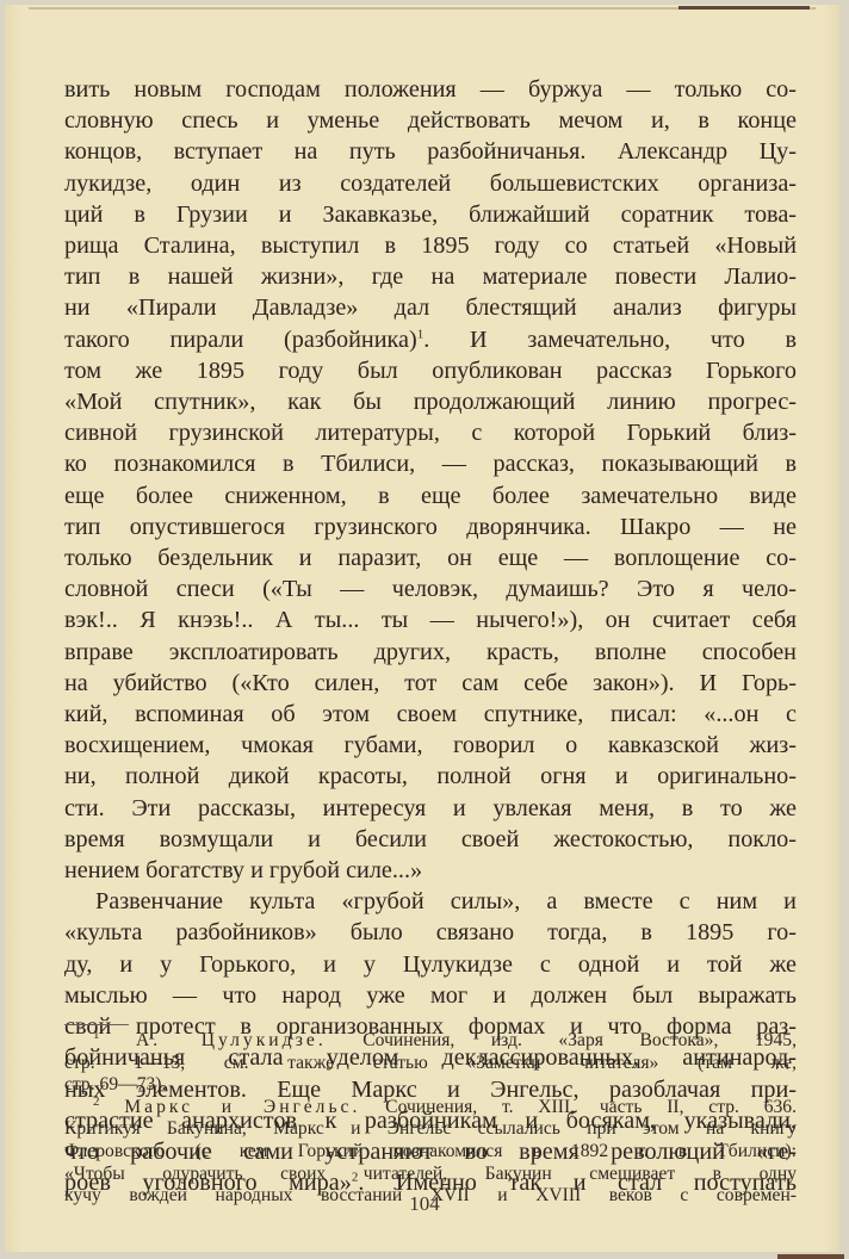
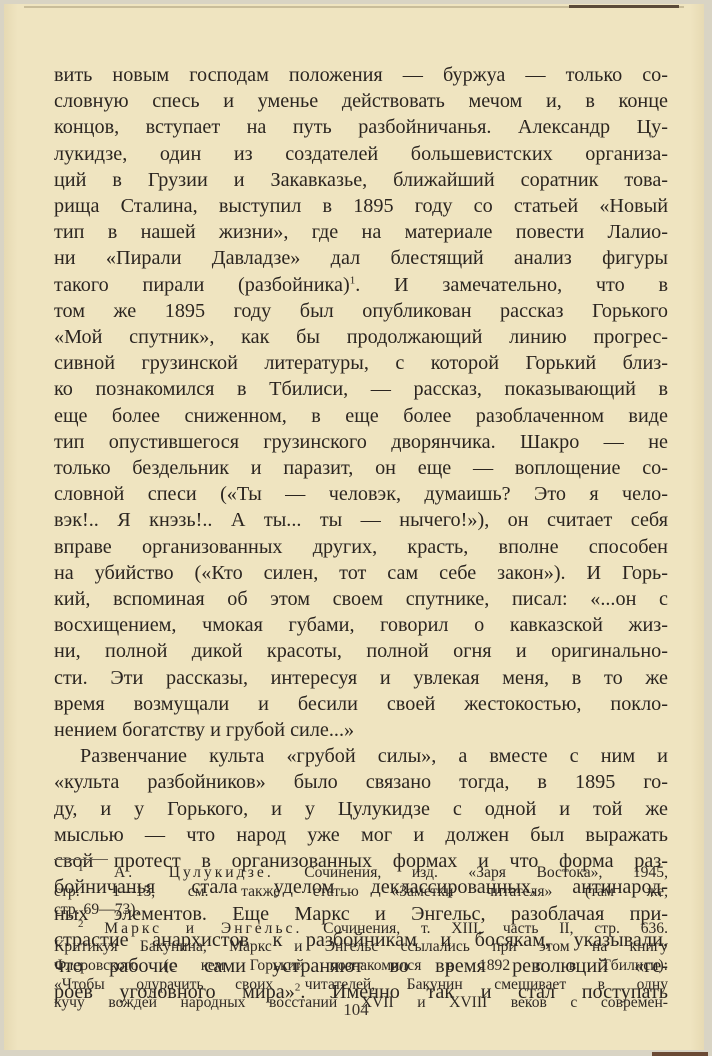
  вить новым господам положения — буржуа — только со-
  словную спесь и уменье действовать мечом и, в конце
  концов, вступает на путь разбойничанья. Александр Цу-
  лукидзе, один из создателей большевистских организа-
  ций в Грузии и Закавказье, ближайший соратник това-
  рища Сталина, выступил в 1895 году со статьей «Новый
  тип в нашей жизни», где на материале повести Лалио-
  ни «Пирали Давладзе» дал блестящий анализ фигуры
  такого пирали (разбойника)1. И замечательно, что в
  том же 1895 году был опубликован рассказ Горького
  «Мой спутник», как бы продолжающий линию прогрес-
  сивной грузинской литературы, с которой Горький близ-
  ко познакомился в Тбилиси, — рассказ, показывающий в
- еще более сниженном, в еще более замечательно виде
+ еще более сниженном, в еще более разоблаченном виде
  тип опустившегося грузинского дворянчика. Шакро — не
  только бездельник и паразит, он еще — воплощение со-
  словной спеси («Ты — человэк, думаишь? Это я чело-
  вэк!.. Я кнэзь!.. А ты... ты — нычего!»), он считает себя
- вправе эксплоатировать других, красть, вполне способен
+ вправе организованных других, красть, вполне способен
  на убийство («Кто силен, тот сам себе закон»). И Горь-
  кий, вспоминая об этом своем спутнике, писал: «...он с
  восхищением, чмокая губами, говорил о кавказской жиз-
  ни, полной дикой красоты, полной огня и оригинально-
  сти. Эти рассказы, интересуя и увлекая меня, в то же
  время возмущали и бесили своей жестокостью, покло-
  нением богатству и грубой силе...»
  Развенчание культа «грубой силы», а вместе с ним и
  «культа разбойников» было связано тогда, в 1895 го-
  ду, и у Горького, и у Цулукидзе с одной и той же
  мыслью — что народ уже мог и должен был выражать
  свой протест в организованных формах и что форма раз-
  бойничанья стала уделом деклассированных, антинарод-
  ных элементов. Еще Маркс и Энгельс, разоблачая при-
  страстие анархистов к разбойникам и босякам, указывали,
  что рабочие сами устраняют во время революций «ге-
  роев уголовного мира»2. Именно так и стал поступать
  1 А. Цулукидзе. Сочинения, изд. «Заря Востока», 1945,
  стр. 1—15, см. также статью «Заметки читателя» (там же,
  стр. 69—73).
  2 Маркс и Энгельс. Сочинения, т. XIII, часть II, стр. 636.
  Критикуя Бакунина, Маркс и Энгельс ссылались при этом на книгу
  Флеровского (с кем Горький познакомился в 1892 г. в Тбилиси):
  «Чтобы одурачить своих читателей, Бакунин смешивает в одну
  кучу вождей народных восстаний XVII и XVIII веков с современ-
  104
